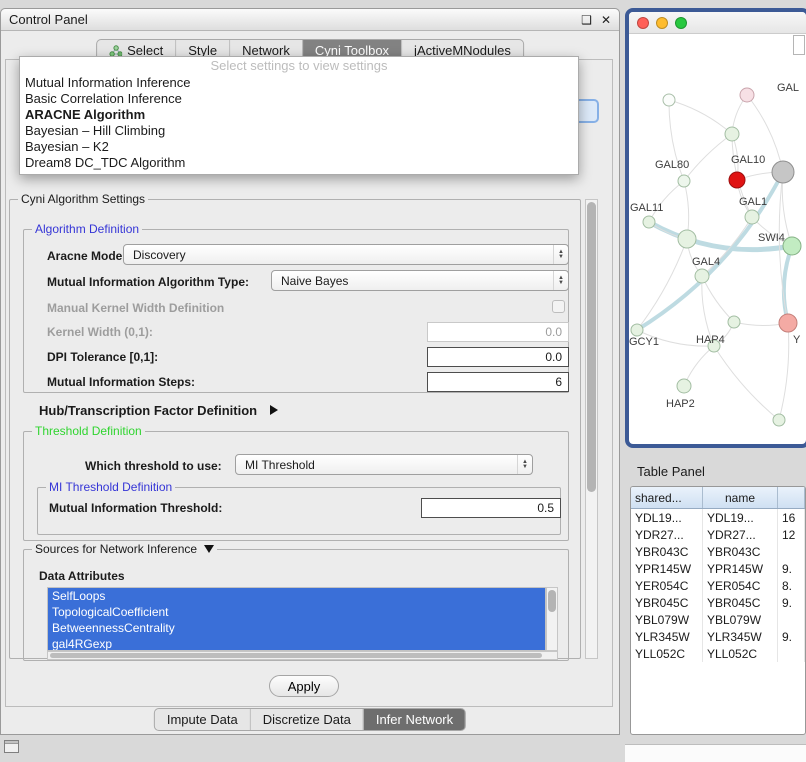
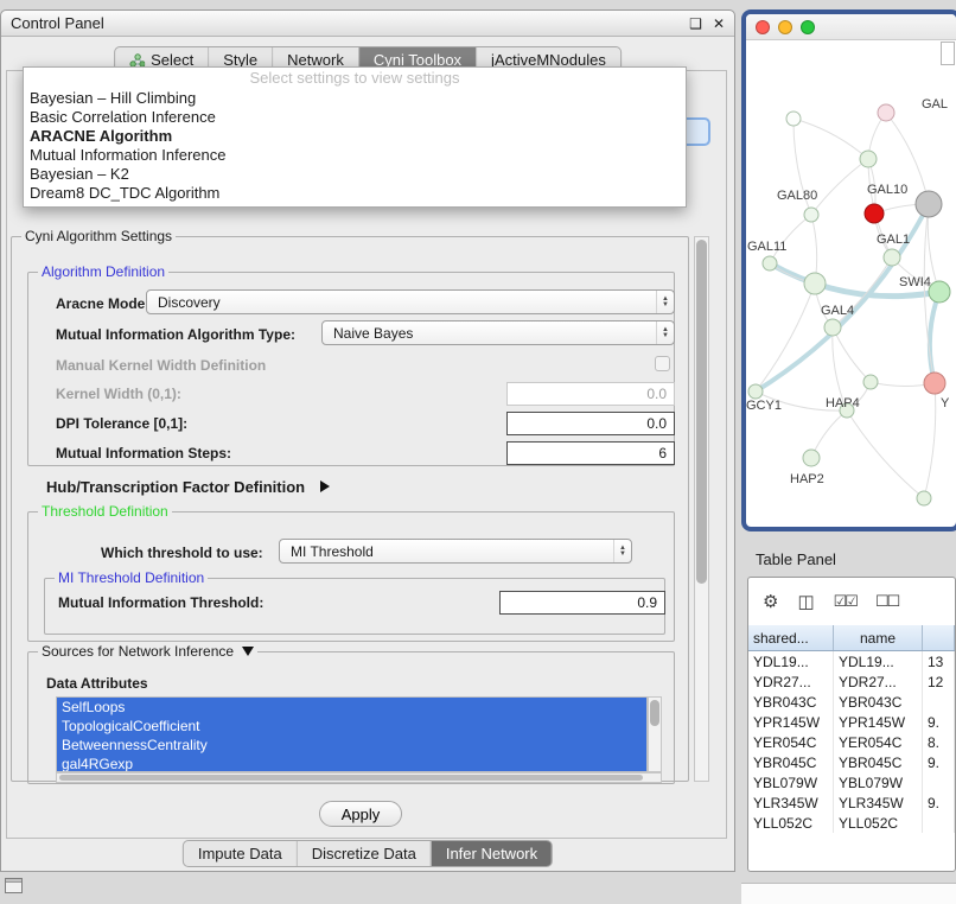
  Control Panel
  ❑
  ✕
  Select
  Style
  Network
  Cyni Toolbox
  jActiveMNodules
  Select settings to view settings
- Mutual Information Inference
+ Bayesian – Hill Climbing
  Basic Correlation Inference
  ARACNE Algorithm
- Bayesian – Hill Climbing
+ Mutual Information Inference
  Bayesian – K2
  Dream8 DC_TDC Algorithm
  Cyni Algorithm Settings
  Algorithm Definition
  Aracne Mode
  Discovery
  Mutual Information Algorithm Type:
  Naive Bayes
  Manual Kernel Width Definition
  Kernel Width (0,1):
  0.0
  DPI Tolerance [0,1]:
  0.0
  Mutual Information Steps:
  6
  Hub/Transcription Factor Definition
  Threshold Definition
  Which threshold to use:
  MI Threshold
  MI Threshold Definition
  Mutual Information Threshold:
- 0.5
+ 0.9
  Sources for Network Inference
  Data Attributes
  SelfLoops
  TopologicalCoefficient
  BetweennessCentrality
  gal4RGexp
  Apply
  Impute Data
  Discretize Data
  Infer Network
  GAL
  GAL80
  GAL10
  GAL11
  GAL1
  SWI4
  GAL4
  GCY1
  HAP4
  Y
  HAP2
  Table Panel
+ ⚙
+ ◫
+ ☑☑
+ ☐☐
  shared...
  name
  YDL19...
  YDL19...
- 16
+ 13
  YDR27...
  YDR27...
  12
  YBR043C
  YBR043C
  YPR145W
  YPR145W
  9.
  YER054C
  YER054C
  8.
  YBR045C
  YBR045C
  9.
  YBL079W
  YBL079W
  YLR345W
  YLR345W
  9.
  YLL052C
  YLL052C
